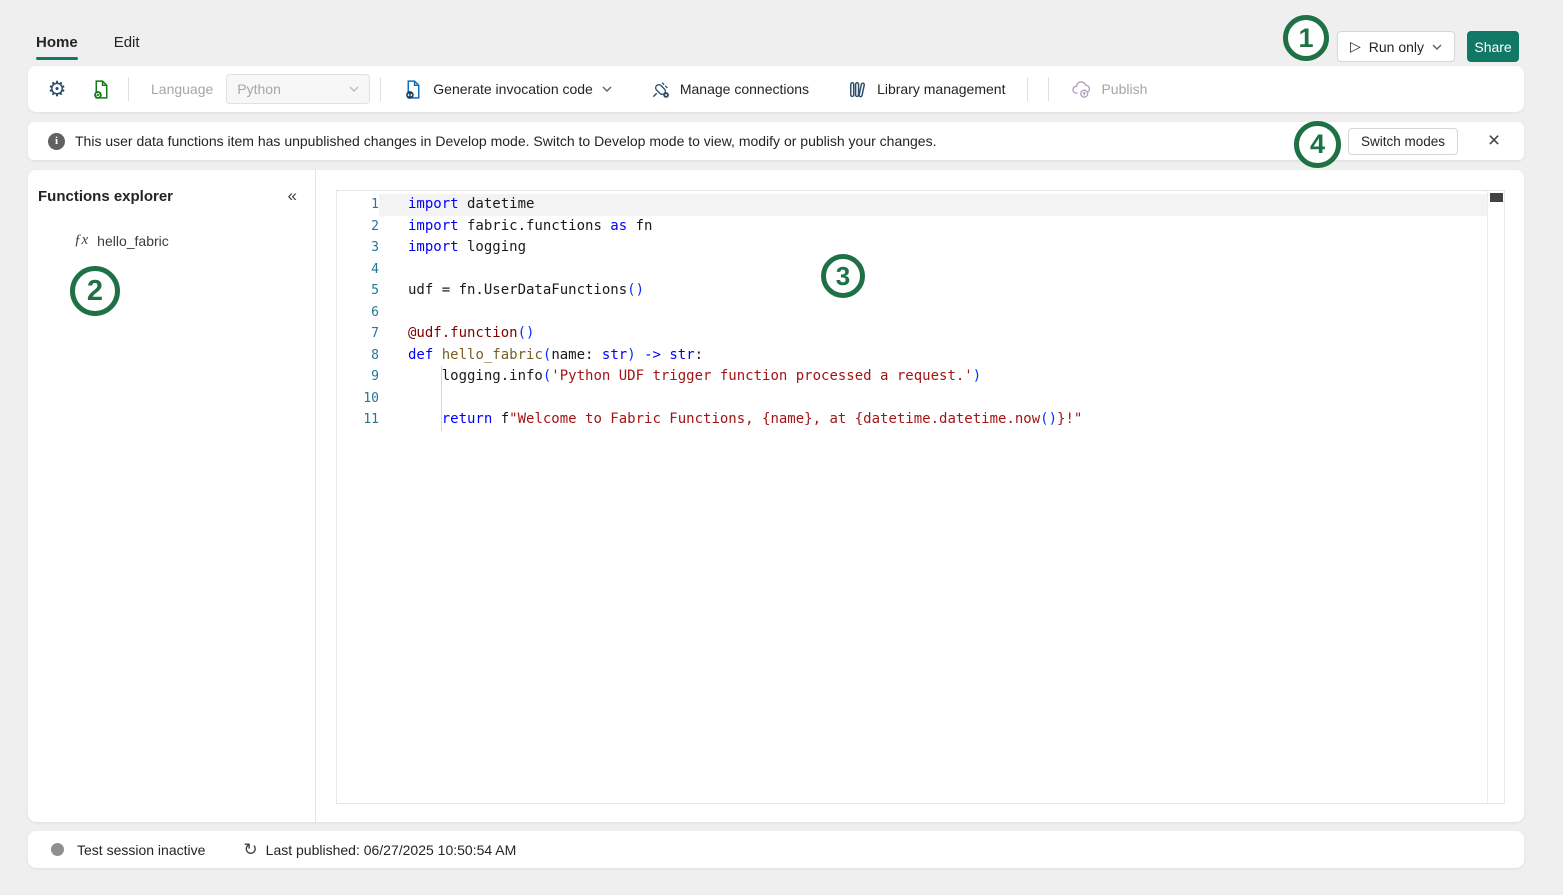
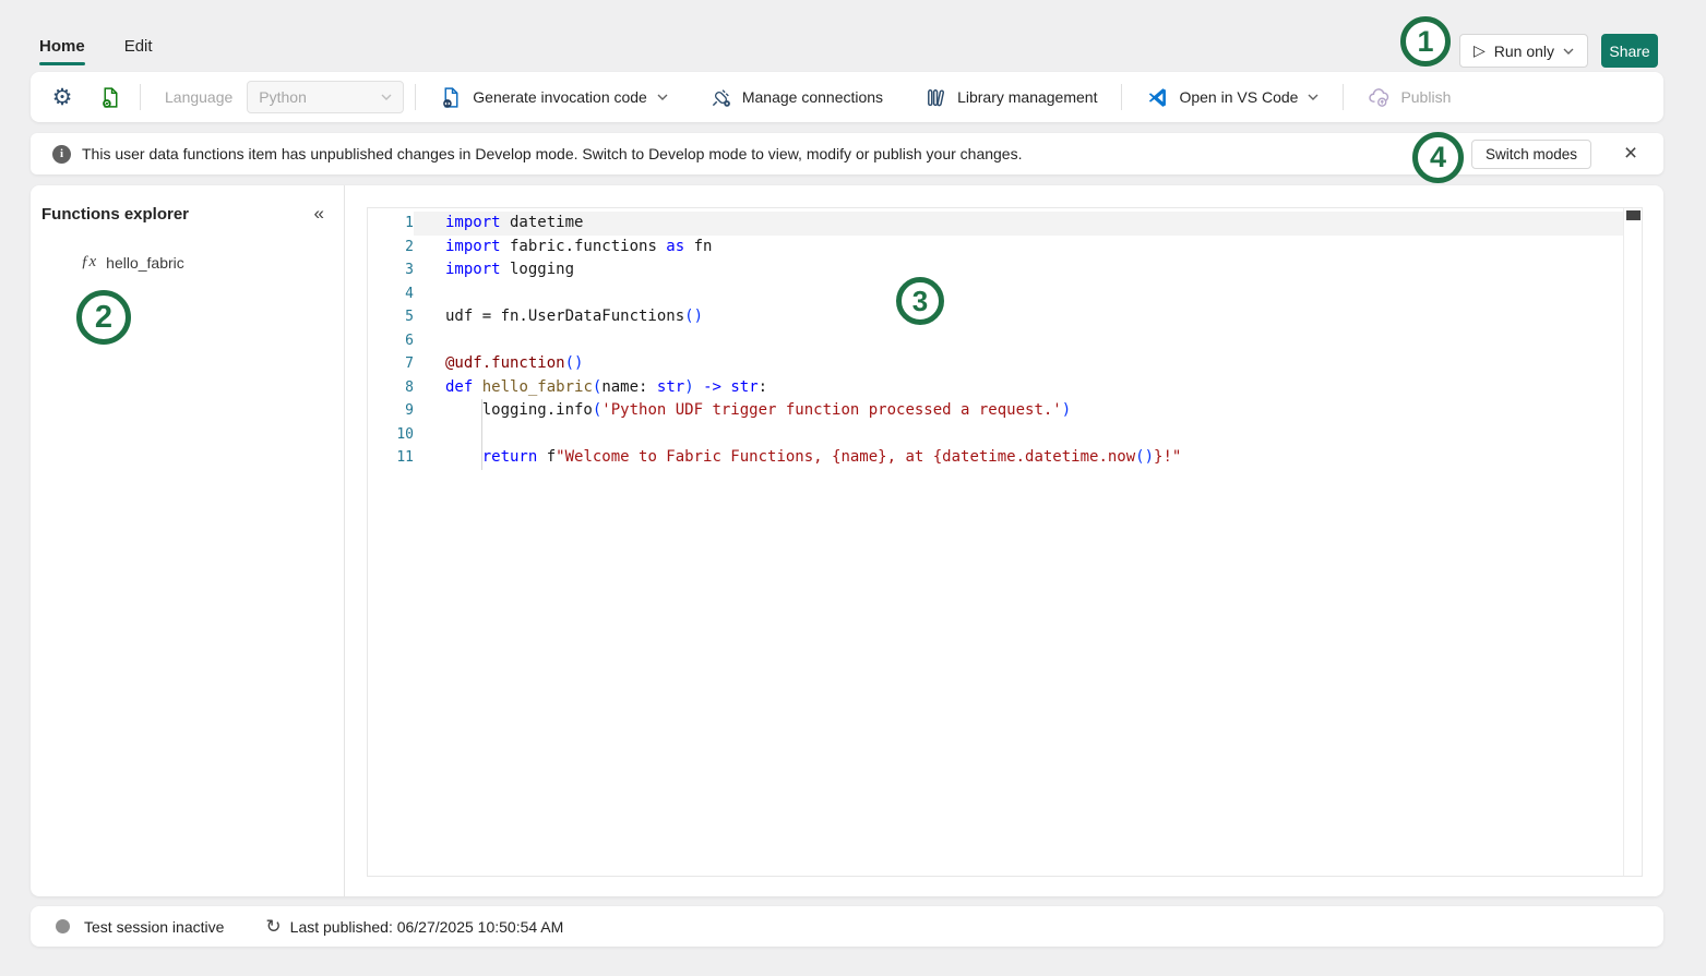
  Home
  Edit
  ▷
  Run only
  Share
  ⚙
  Language
  Python
  Generate invocation code
  Manage connections
  Library management
+ Open in VS Code
  Publish
  i
  This user data functions item has unpublished changes in Develop mode. Switch to Develop mode to view, modify or publish your changes.
  Switch modes
  ×
  Functions explorer
  «
  ƒx
  hello_fabric
  1
  import datetime
  2
  import fabric.functions as fn
  3
  import logging
  4
  5
  udf = fn.UserDataFunctions()
  6
  7
  @udf.function()
  8
  def hello_fabric(name: str) -> str:
  9
  logging.info('Python UDF trigger function processed a request.')
  10
  11
  return f"Welcome to Fabric Functions, {name}, at {datetime.datetime.now()}!"
  Test session inactive
  ↻
  Last published: 06/27/2025 10:50:54 AM
  1
  2
  3
  4
